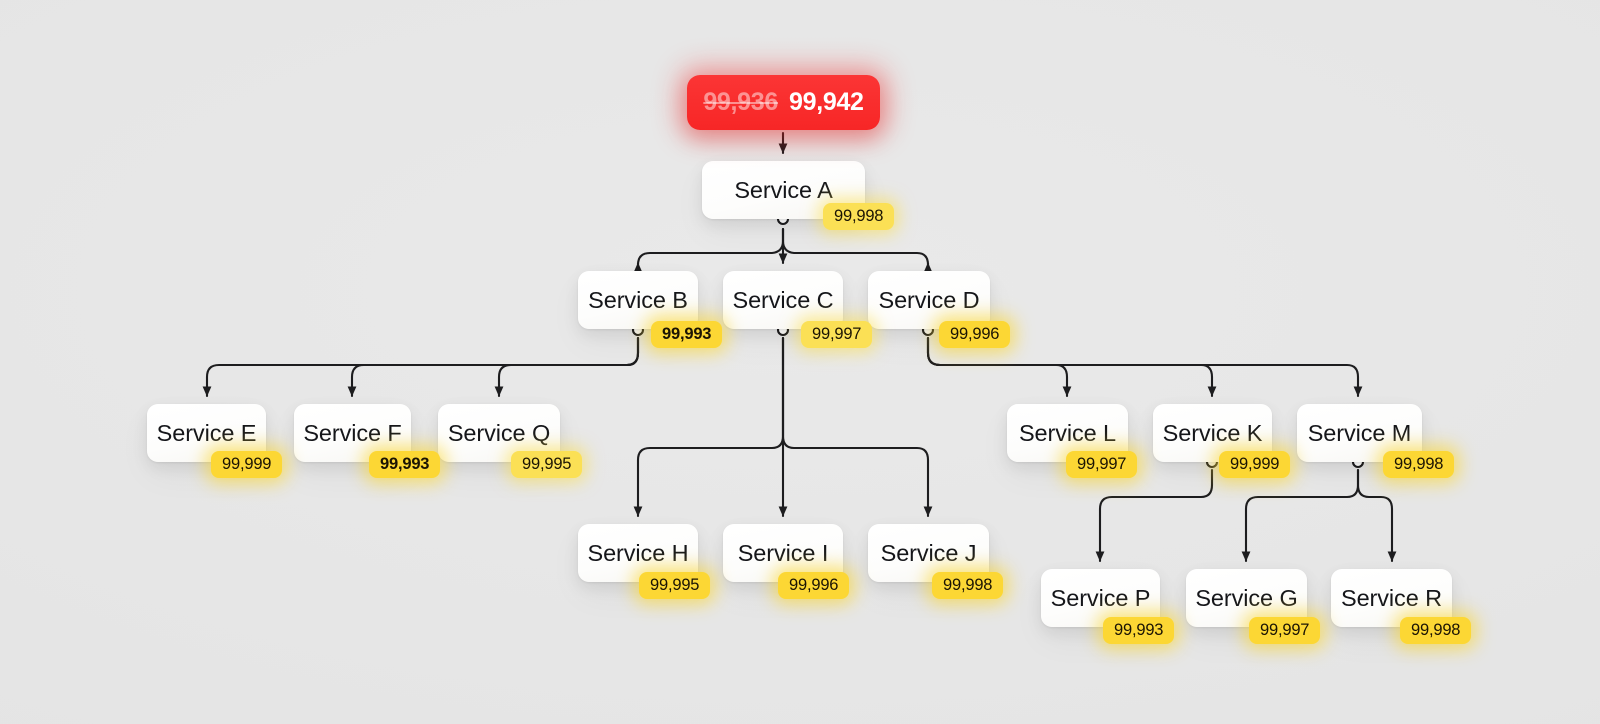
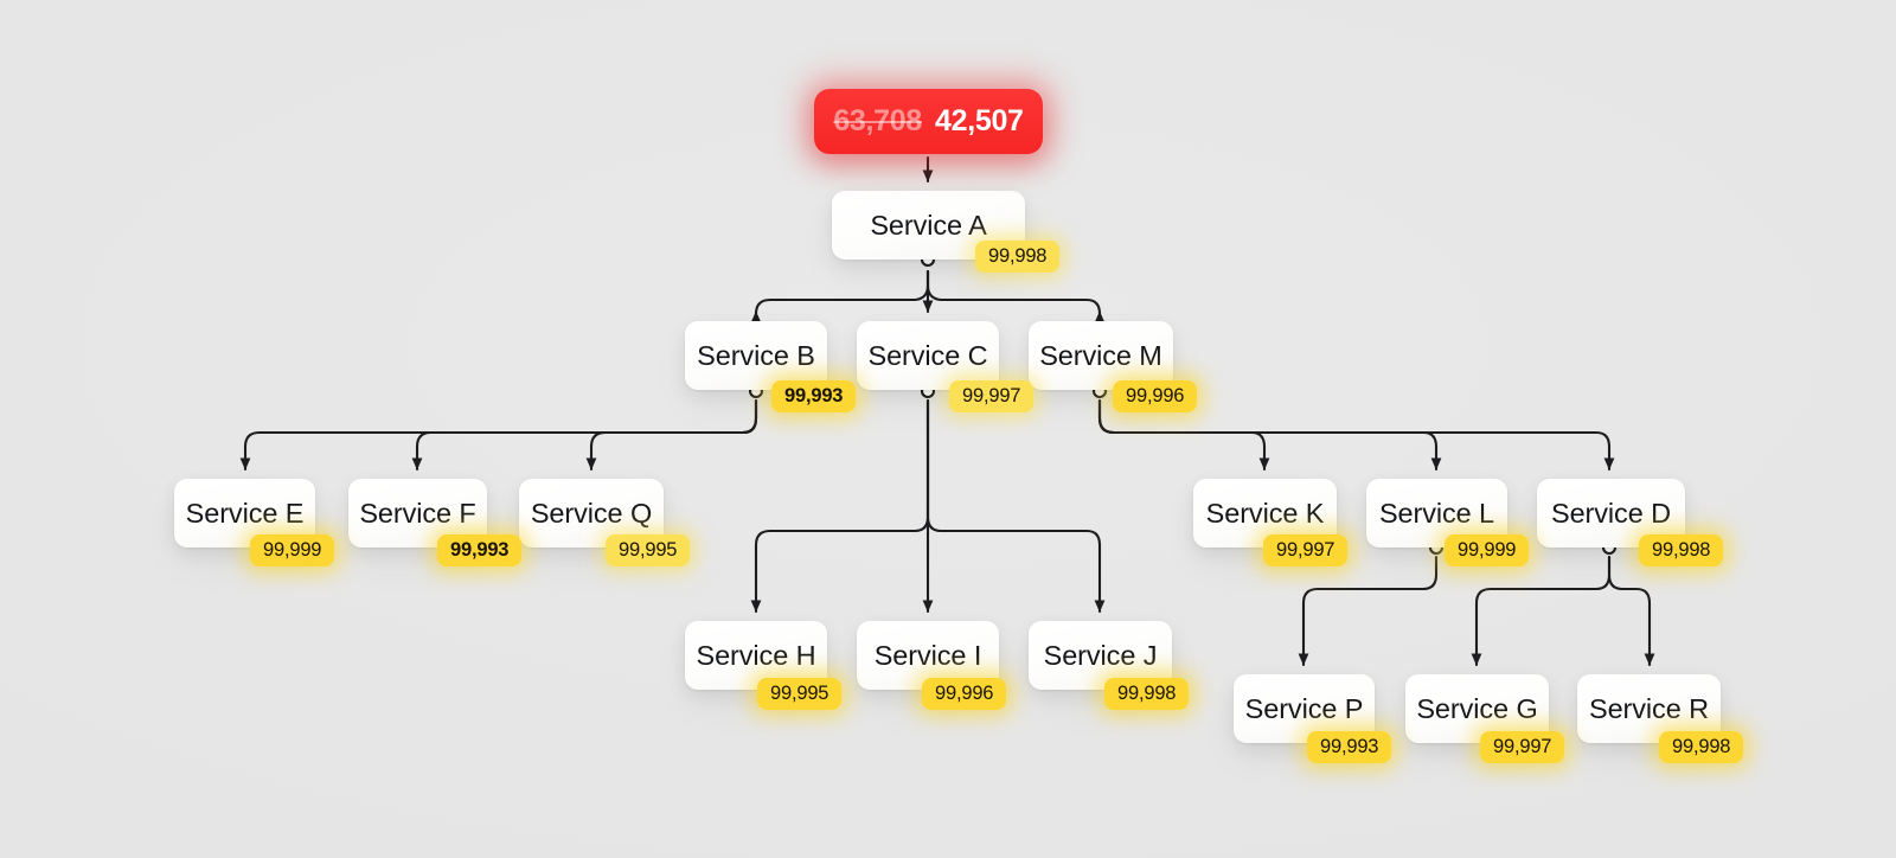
  Service A
  99,998
  Service B
  99,993
  Service C
  99,997
- Service D
+ Service M
  99,996
  Service E
  99,999
  Service F
  99,993
  Service Q
  99,995
  Service H
  99,995
  Service I
  99,996
  Service J
  99,998
- Service L
+ Service K
  99,997
- Service K
+ Service L
  99,999
- Service M
+ Service D
  99,998
  Service P
  99,993
  Service G
  99,997
  Service R
  99,998
- 99,936
+ 63,708
- 99,942
+ 42,507
